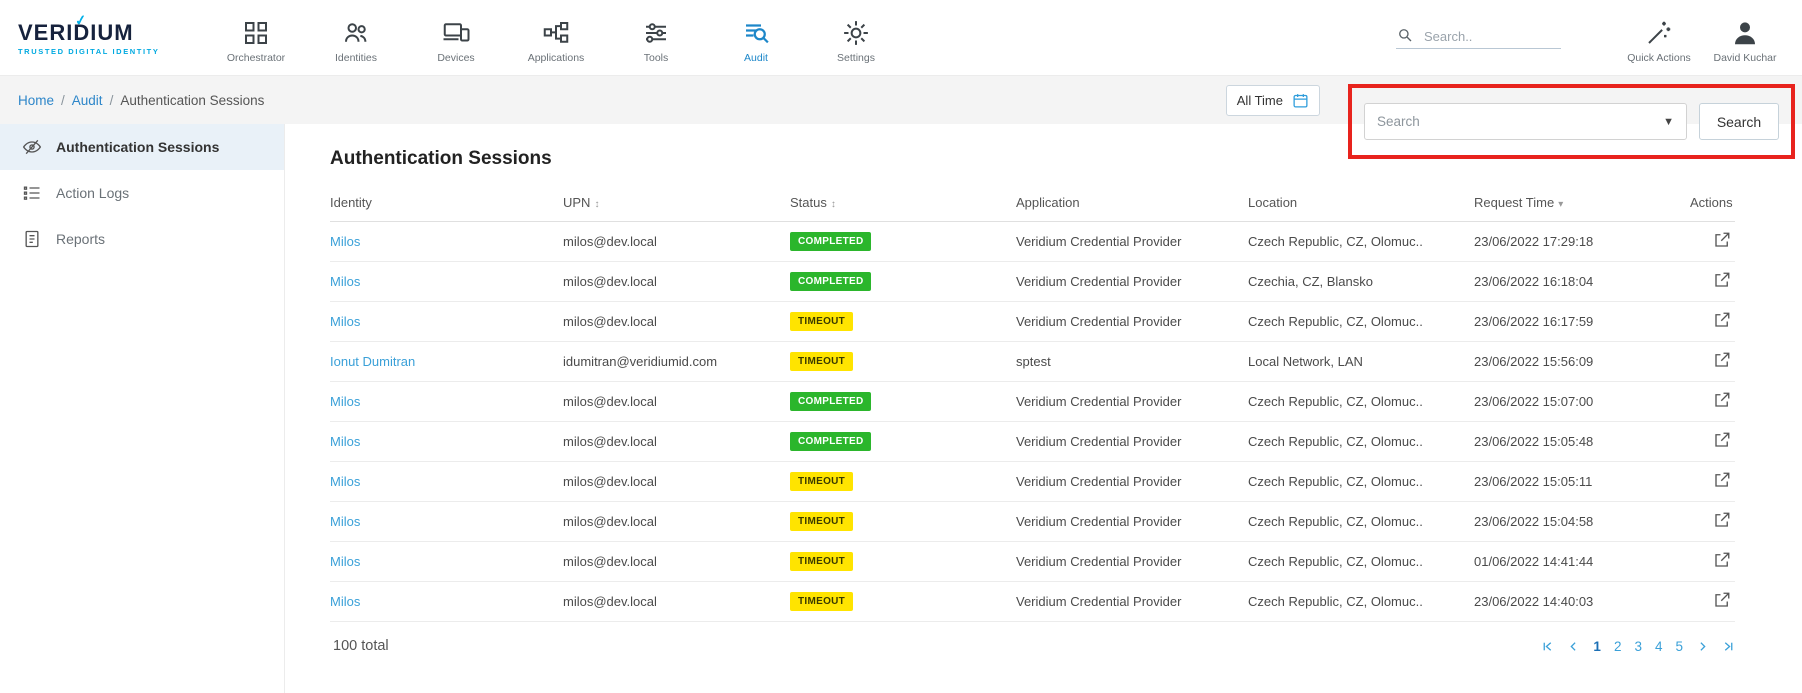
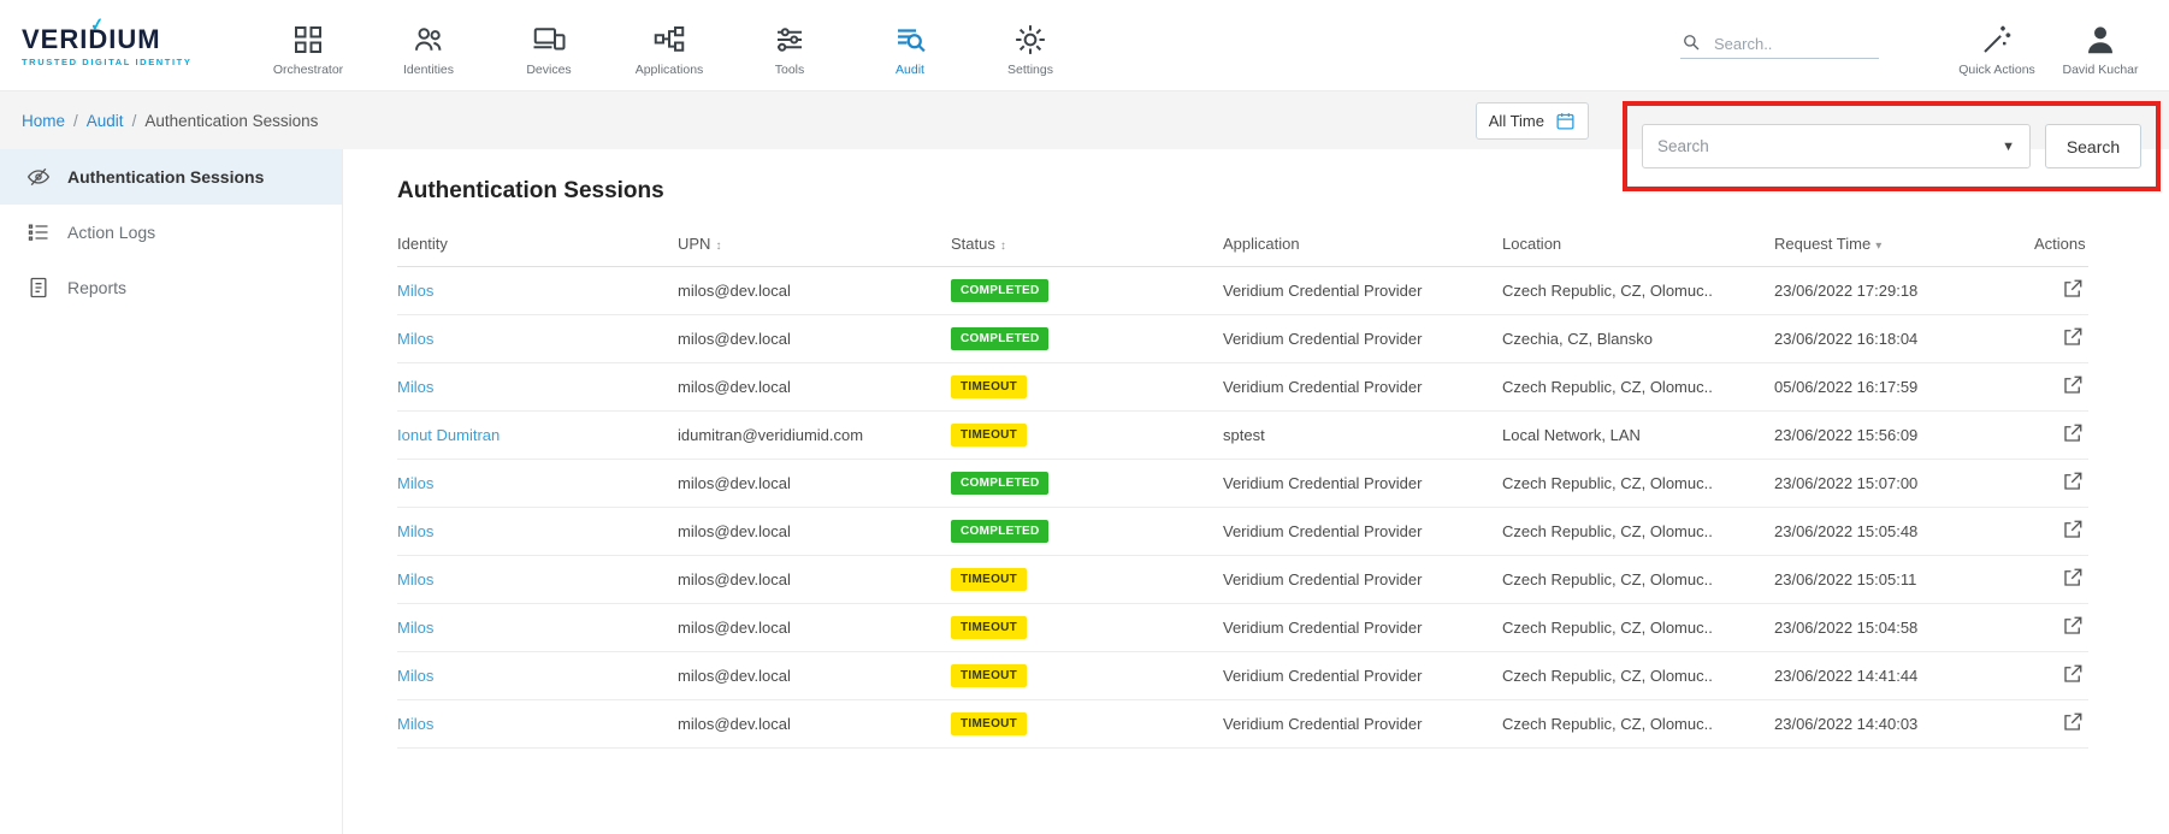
  VERIDIUM
  TRUSTED DIGITAL IDENTITY
  Orchestrator
  Identities
  Devices
  Applications
  Tools
  Audit
  Settings
  Search..
  Quick Actions
  David Kuchar
  Home
  /
  Audit
  /
  Authentication Sessions
  All Time
  Search
  ▼
  Search
  Authentication Sessions
  Action Logs
  Reports
  Authentication Sessions
  Identity
  UPN ↕
  Status ↕
  Application
  Location
  Request Time ▾
  Actions
  Milos
  milos@dev.local
  COMPLETED
  Veridium Credential Provider
  Czech Republic, CZ, Olomuc..
  23/06/2022 17:29:18
  Milos
  milos@dev.local
  COMPLETED
  Veridium Credential Provider
  Czechia, CZ, Blansko
  23/06/2022 16:18:04
  Milos
  milos@dev.local
  TIMEOUT
  Veridium Credential Provider
  Czech Republic, CZ, Olomuc..
- 23/06/2022 16:17:59
+ 05/06/2022 16:17:59
  Ionut Dumitran
  idumitran@veridiumid.com
  TIMEOUT
  sptest
  Local Network, LAN
  23/06/2022 15:56:09
  Milos
  milos@dev.local
  COMPLETED
  Veridium Credential Provider
  Czech Republic, CZ, Olomuc..
  23/06/2022 15:07:00
  Milos
  milos@dev.local
  COMPLETED
  Veridium Credential Provider
  Czech Republic, CZ, Olomuc..
  23/06/2022 15:05:48
  Milos
  milos@dev.local
  TIMEOUT
  Veridium Credential Provider
  Czech Republic, CZ, Olomuc..
  23/06/2022 15:05:11
  Milos
  milos@dev.local
  TIMEOUT
  Veridium Credential Provider
  Czech Republic, CZ, Olomuc..
  23/06/2022 15:04:58
  Milos
  milos@dev.local
  TIMEOUT
  Veridium Credential Provider
  Czech Republic, CZ, Olomuc..
- 01/06/2022 14:41:44
+ 23/06/2022 14:41:44
  Milos
  milos@dev.local
  TIMEOUT
  Veridium Credential Provider
  Czech Republic, CZ, Olomuc..
  23/06/2022 14:40:03
- 100 total
- 1
- 2
- 3
- 4
- 5
